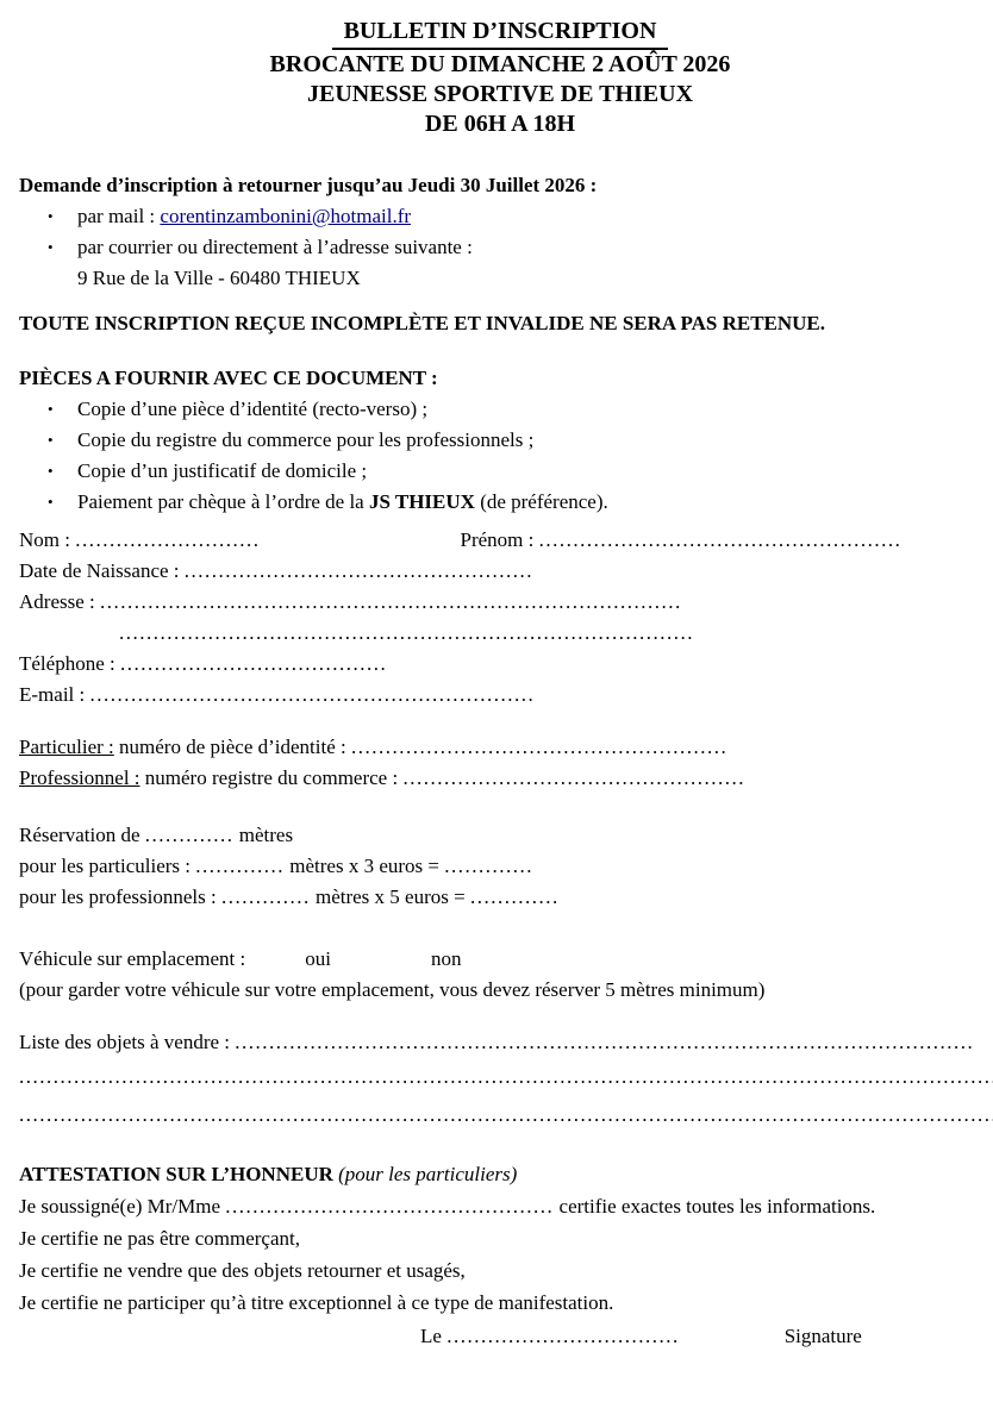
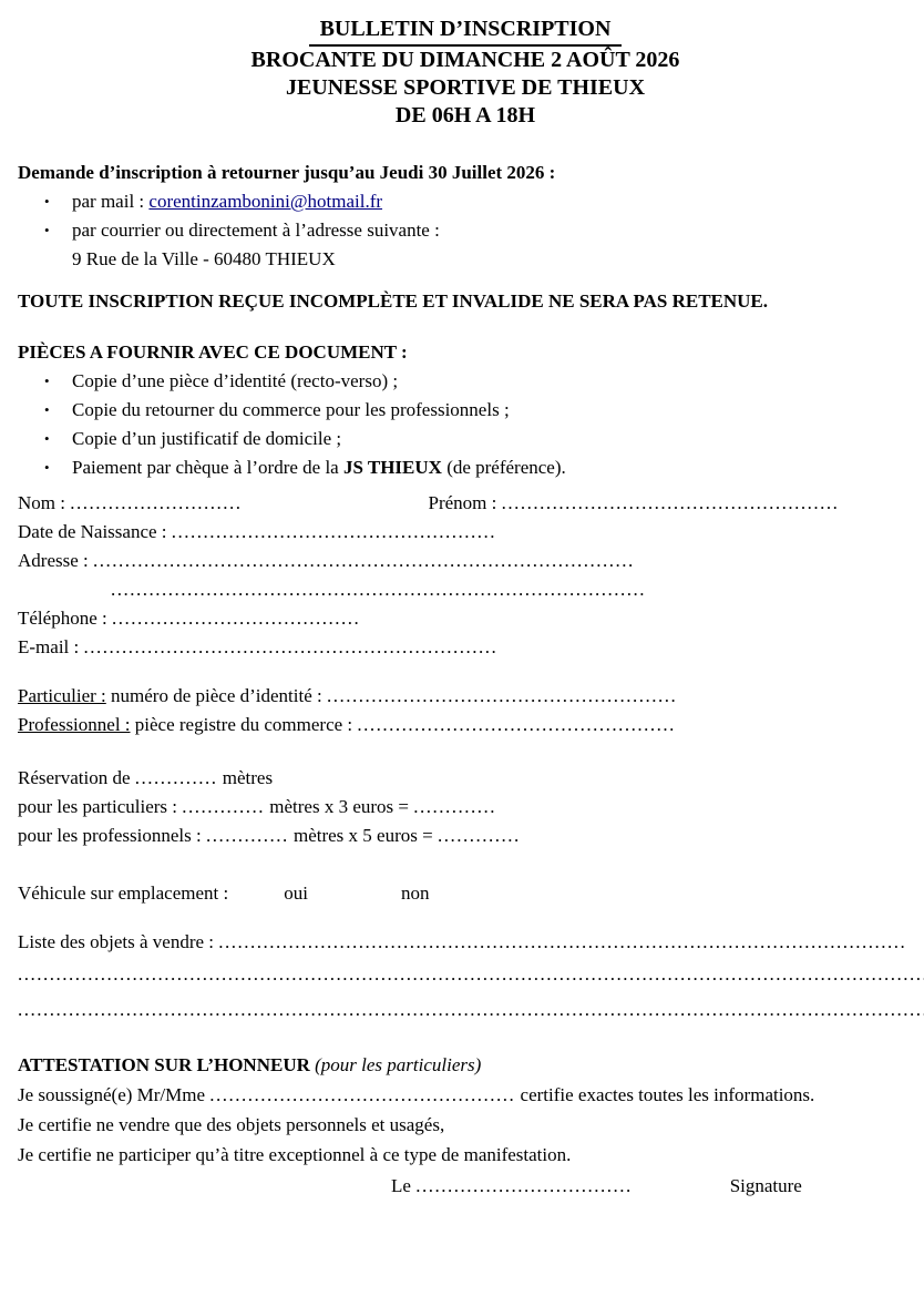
  BULLETIN D’INSCRIPTION
  BROCANTE DU DIMANCHE 2 AOÛT 2026
  JEUNESSE SPORTIVE DE THIEUX
  DE 06H A 18H
  Demande d’inscription à retourner jusqu’au Jeudi 30 Juillet 2026 :
  • par mail : corentinzambonini@hotmail.fr
  • par courrier ou directement à l’adresse suivante :
  9 Rue de la Ville - 60480 THIEUX
  TOUTE INSCRIPTION REÇUE INCOMPLÈTE ET INVALIDE NE SERA PAS RETENUE.
  PIÈCES A FOURNIR AVEC CE DOCUMENT :
  • Copie d’une pièce d’identité (recto-verso) ;
- • Copie du registre du commerce pour les professionnels ;
+ • Copie du retourner du commerce pour les professionnels ;
  • Copie d’un justificatif de domicile ;
  • Paiement par chèque à l’ordre de la JS THIEUX (de préférence).
  Nom : ........................... Prénom : .....................................................
  Date de Naissance : ...................................................
  Adresse : .....................................................................................
  ....................................................................................
  Téléphone : .......................................
  E-mail : .................................................................
  Particulier : numéro de pièce d’identité : .......................................................
- Professionnel : numéro registre du commerce : ..................................................
+ Professionnel : pièce registre du commerce : ..................................................
  Réservation de ............. mètres
  pour les particuliers : ............. mètres x 3 euros = .............
  pour les professionnels : ............. mètres x 5 euros = .............
  Véhicule sur emplacement : oui non
- (pour garder votre véhicule sur votre emplacement, vous devez réserver 5 mètres minimum)
  Liste des objets à vendre : ............................................................................................................
  ..............................................................................................................................................
  ..............................................................................................................................................
  ATTESTATION SUR L’HONNEUR (pour les particuliers)
  Je soussigné(e) Mr/Mme ................................................ certifie exactes toutes les informations.
- Je certifie ne pas être commerçant,
- Je certifie ne vendre que des objets retourner et usagés,
+ Je certifie ne vendre que des objets personnels et usagés,
  Je certifie ne participer qu’à titre exceptionnel à ce type de manifestation.
  Le .................................. Signature
